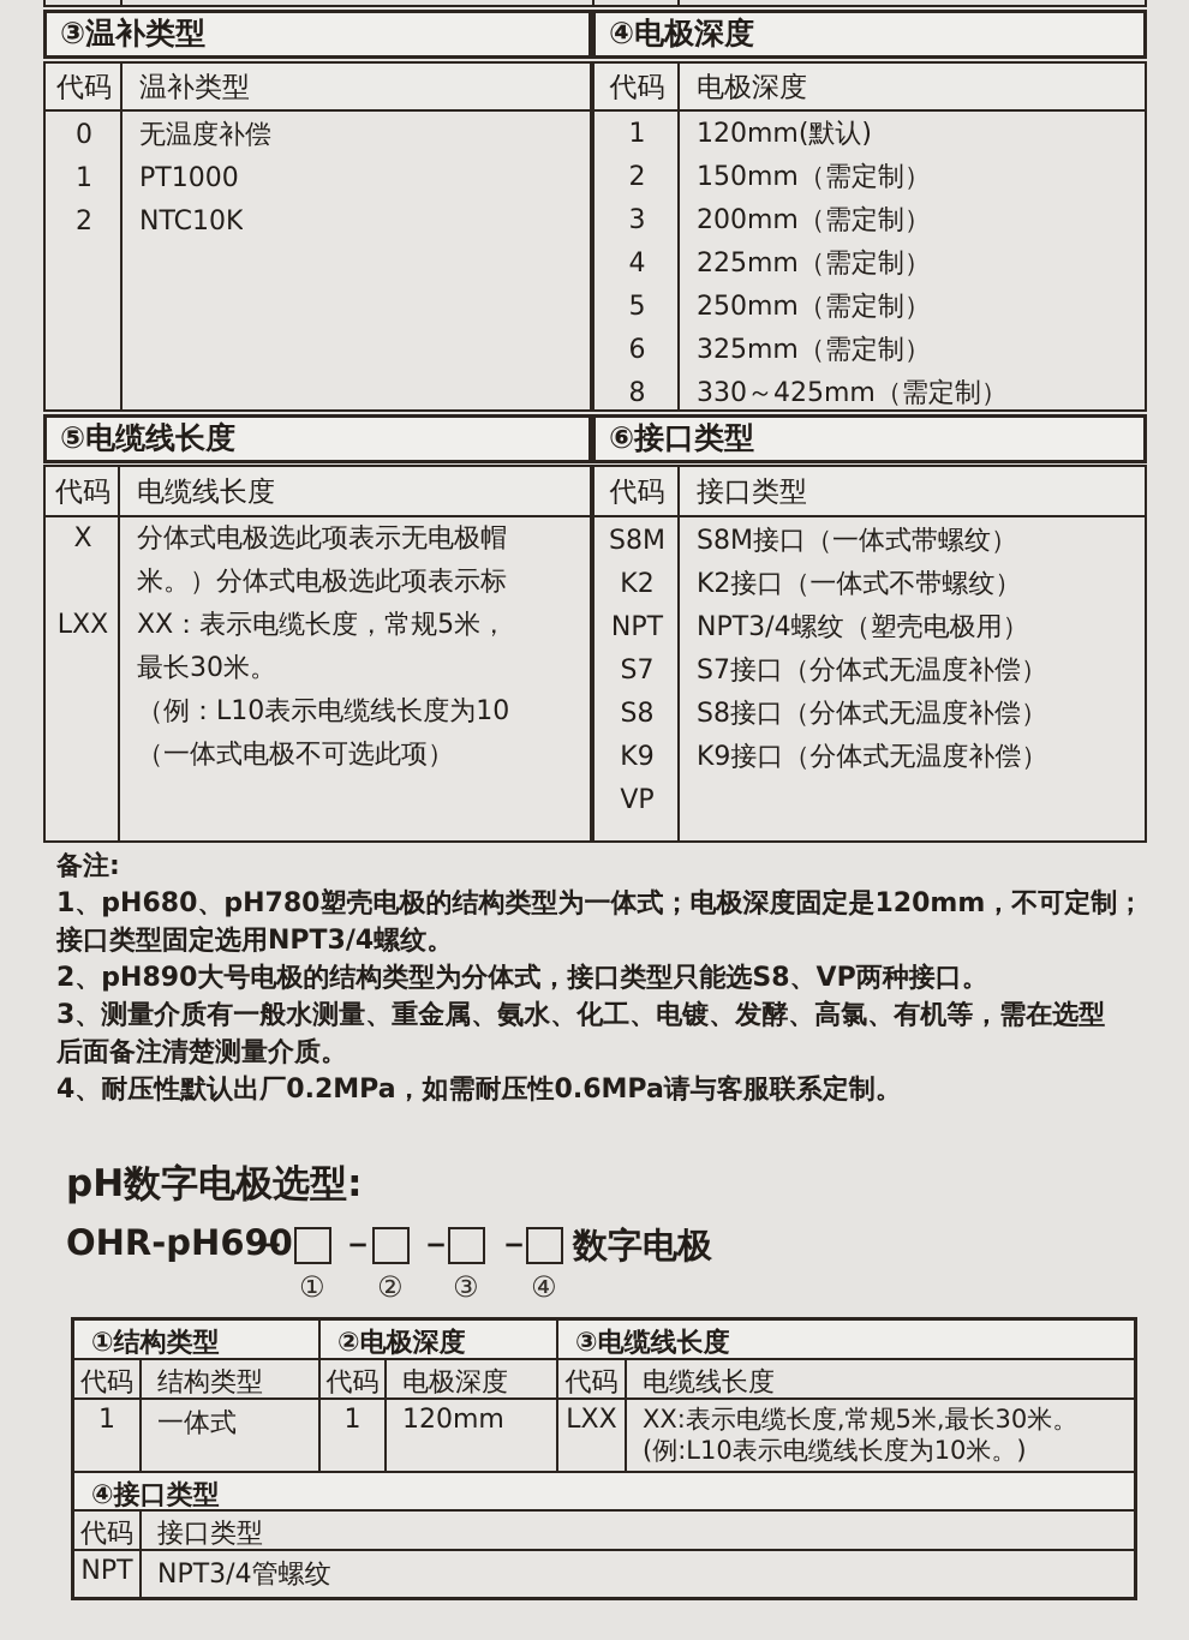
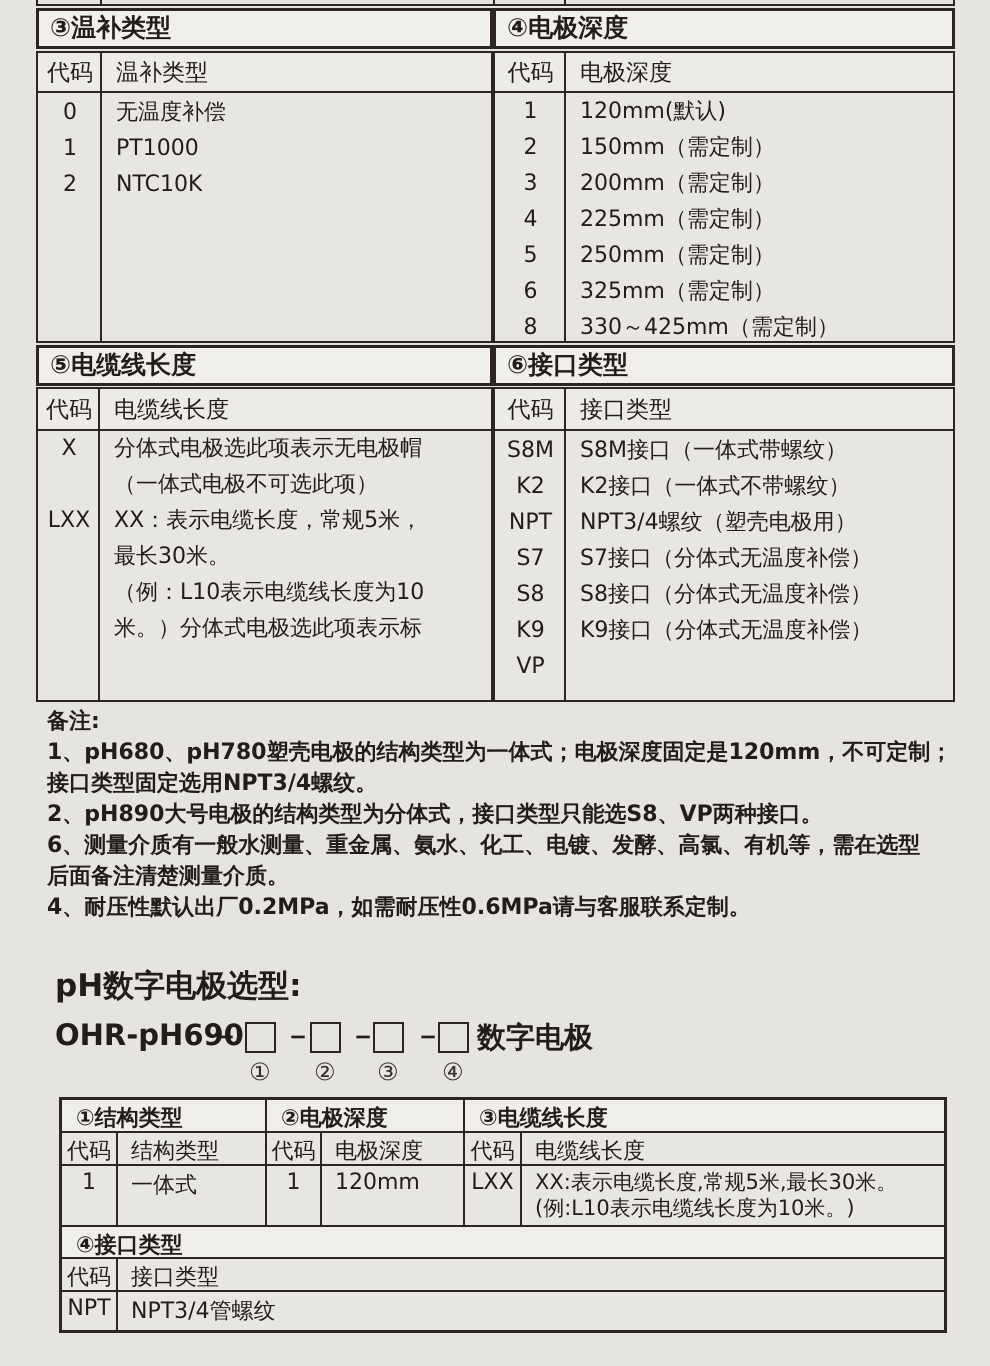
  ③温补类型
  代码
  温补类型
  0
  无温度补偿
  1
  PT1000
  2
  NTC10K
  ④电极深度
  代码
  电极深度
  1
  120mm(默认)
  2
  150mm（需定制）
  3
  200mm（需定制）
  4
  225mm（需定制）
  5
  250mm（需定制）
  6
  325mm（需定制）
  8
  330～425mm（需定制）
  ⑤电缆线长度
  代码
  电缆线长度
  X
  分体式电极选此项表示无电极帽
- 米。）分体式电极选此项表示标
+ （一体式电极不可选此项）
  LXX
  XX：表示电缆长度，常规5米，
  最长30米。
  （例：L10表示电缆线长度为10
- （一体式电极不可选此项）
+ 米。）分体式电极选此项表示标
  ⑥接口类型
  代码
  接口类型
  S8M
  S8M接口（一体式带螺纹）
  K2
  K2接口（一体式不带螺纹）
  NPT
  NPT3/4螺纹（塑壳电极用）
  S7
  S7接口（分体式无温度补偿）
  S8
  S8接口（分体式无温度补偿）
  K9
  K9接口（分体式无温度补偿）
  VP
  备注:
  1、pH680、pH780塑壳电极的结构类型为一体式；电极深度固定是120mm，不可定制；
  接口类型固定选用NPT3/4螺纹。
  2、pH890大号电极的结构类型为分体式，接口类型只能选S8、VP两种接口。
- 3、测量介质有一般水测量、重金属、氨水、化工、电镀、发酵、高氯、有机等，需在选型
+ 6、测量介质有一般水测量、重金属、氨水、化工、电镀、发酵、高氯、有机等，需在选型
  后面备注清楚测量介质。
  4、耐压性默认出厂0.2MPa，如需耐压性0.6MPa请与客服联系定制。
  pH数字电极选型:
  OHR-pH690
  －
  －
  －
  －
  数字电极
  ①
  ②
  ③
  ④
  ①结构类型
  ②电极深度
  ③电缆线长度
  代码
  结构类型
  代码
  电极深度
  代码
  电缆线长度
  1
  一体式
  1
  120mm
  LXX
  XX:表示电缆长度,常规5米,最长30米。
  (例:L10表示电缆线长度为10米。)
  ④接口类型
  代码
  接口类型
  NPT
  NPT3/4管螺纹
